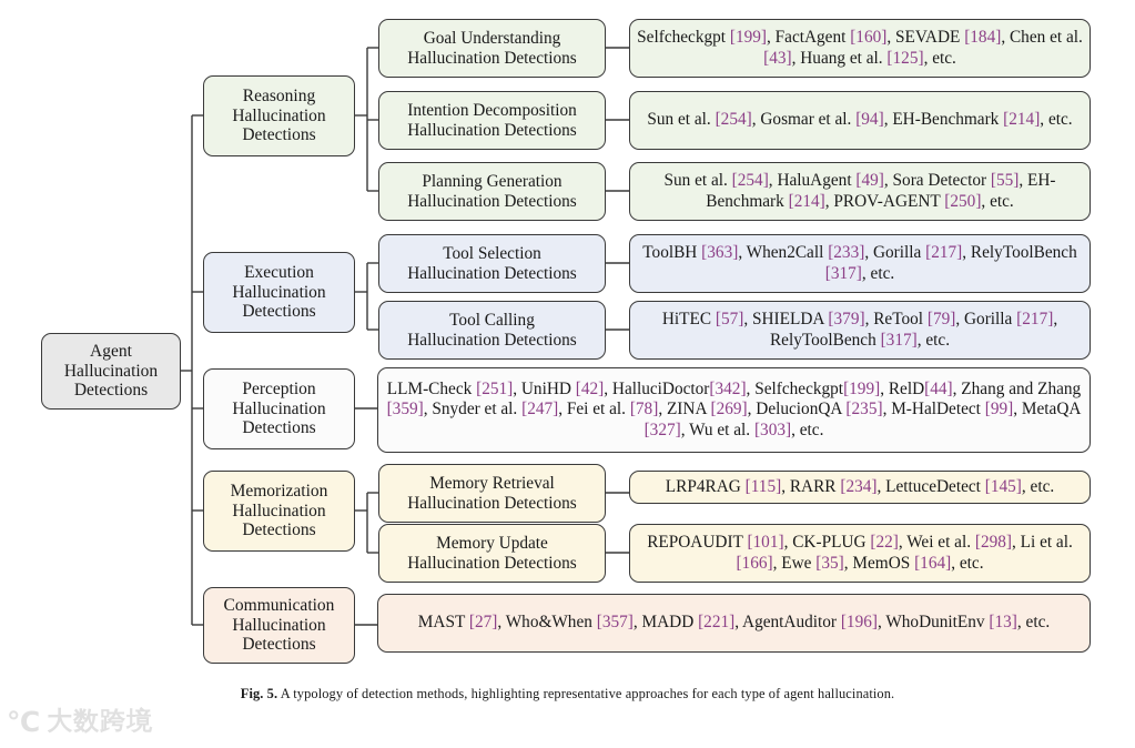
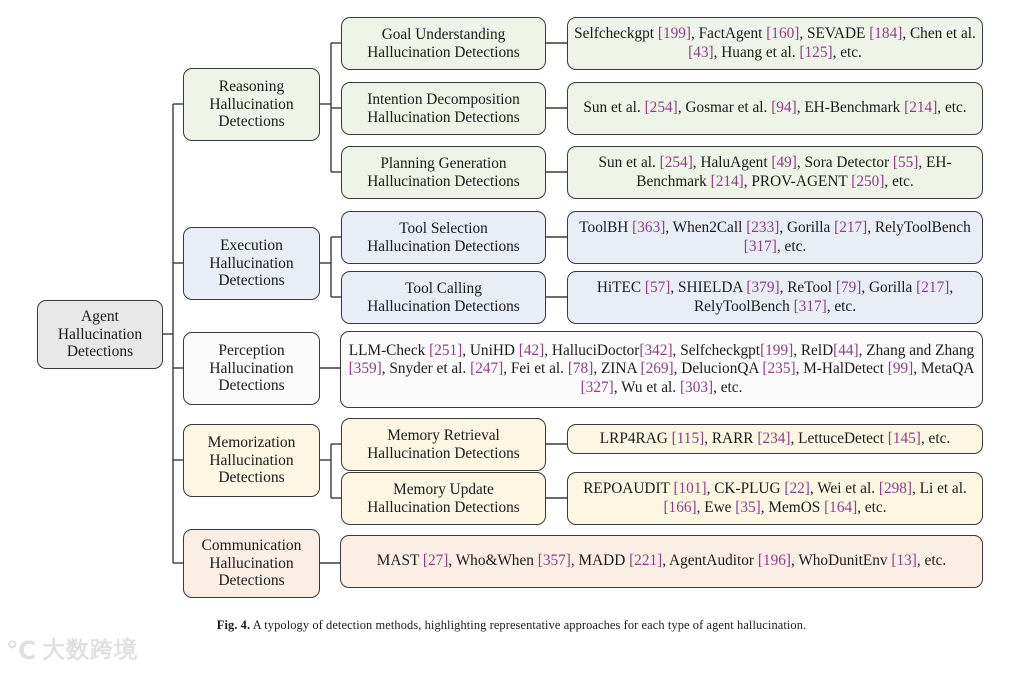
  Agent
  Hallucination
  Detections
  Reasoning
  Hallucination
  Detections
  Execution
  Hallucination
  Detections
  Perception
  Hallucination
  Detections
  Memorization
  Hallucination
  Detections
  Communication
  Hallucination
  Detections
  Goal Understanding
  Hallucination Detections
  Intention Decomposition
  Hallucination Detections
  Planning Generation
  Hallucination Detections
  Tool Selection
  Hallucination Detections
  Tool Calling
  Hallucination Detections
  Memory Retrieval
  Hallucination Detections
  Memory Update
  Hallucination Detections
  Selfcheckgpt [199], FactAgent [160], SEVADE [184], Chen et al. [43], Huang et al. [125], etc.
  Sun et al. [254], Gosmar et al. [94], EH-Benchmark [214], etc.
  Sun et al. [254], HaluAgent [49], Sora Detector [55], EH-Benchmark [214], PROV-AGENT [250], etc.
  ToolBH [363], When2Call [233], Gorilla [217], RelyToolBench [317], etc.
  HiTEC [57], SHIELDA [379], ReTool [79], Gorilla [217], RelyToolBench [317], etc.
  LLM-Check [251], UniHD [42], HalluciDoctor[342], Selfcheckgpt[199], RelD[44], Zhang and Zhang [359], Snyder et al. [247], Fei et al. [78], ZINA [269], DelucionQA [235], M-HalDetect [99], MetaQA [327], Wu et al. [303], etc.
  LRP4RAG [115], RARR [234], LettuceDetect [145], etc.
  REPOAUDIT [101], CK-PLUG [22], Wei et al. [298], Li et al. [166], Ewe [35], MemOS [164], etc.
  MAST [27], Who&When [357], MADD [221], AgentAuditor [196], WhoDunitEnv [13], etc.
- Fig. 5. A typology of detection methods, highlighting representative approaches for each type of agent hallucination.
+ Fig. 4. A typology of detection methods, highlighting representative approaches for each type of agent hallucination.
  ℃
  大数跨境
